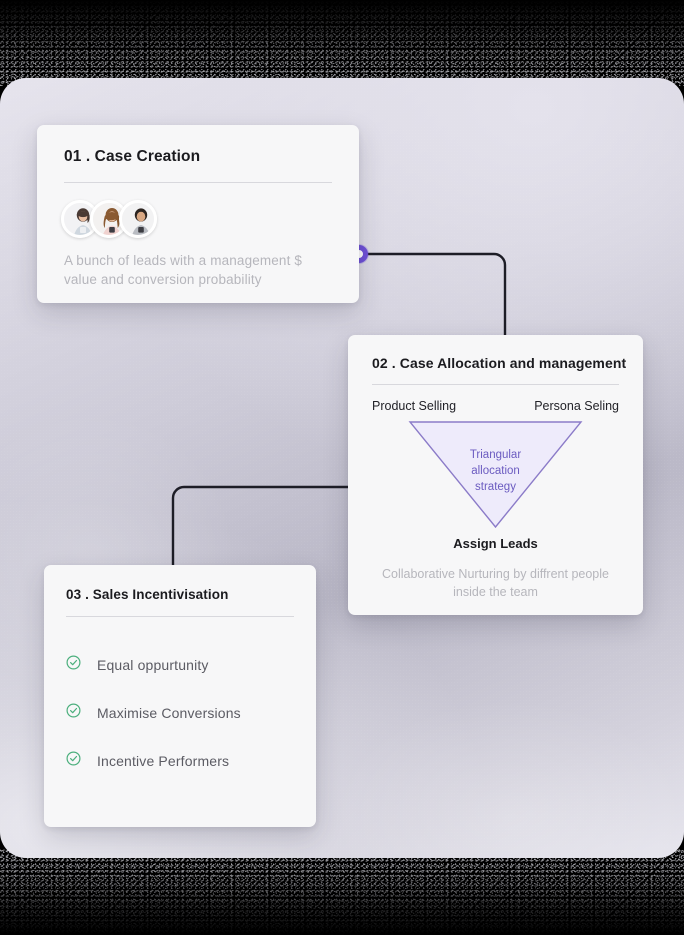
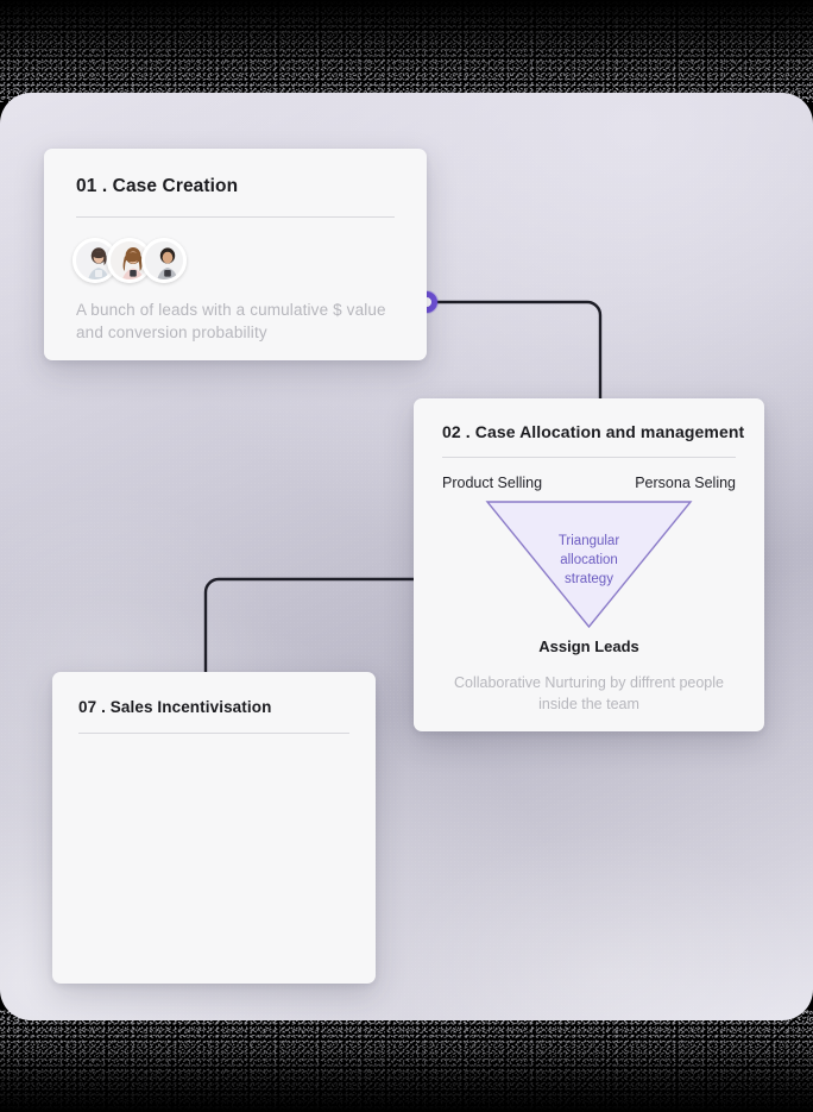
  01 . Case Creation
- A bunch of leads with a management $ value and conversion probability
+ A bunch of leads with a cumulative $ value and conversion probability
  02 . Case Allocation and management
  Product Selling
  Persona Seling
  Triangular
  allocation
  strategy
  Assign Leads
  Collaborative Nurturing by diffrent people inside the team
- 03 . Sales Incentivisation
+ 07 . Sales Incentivisation
- Equal oppurtunity
- Maximise Conversions
- Incentive Performers
